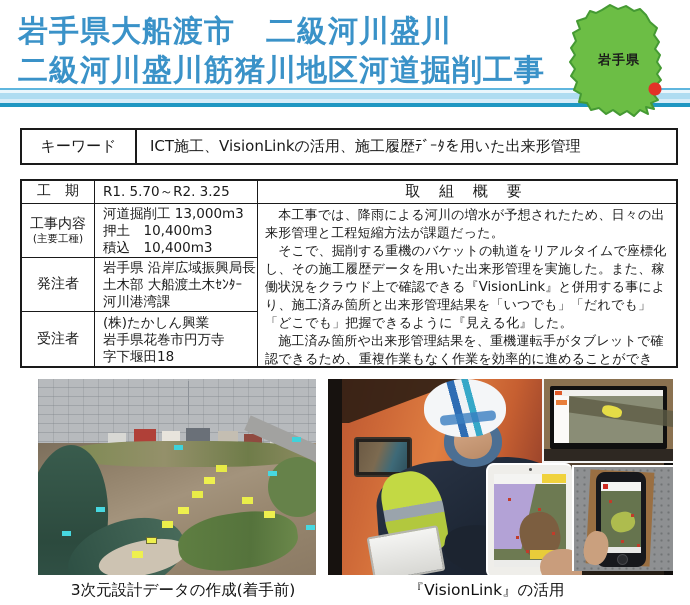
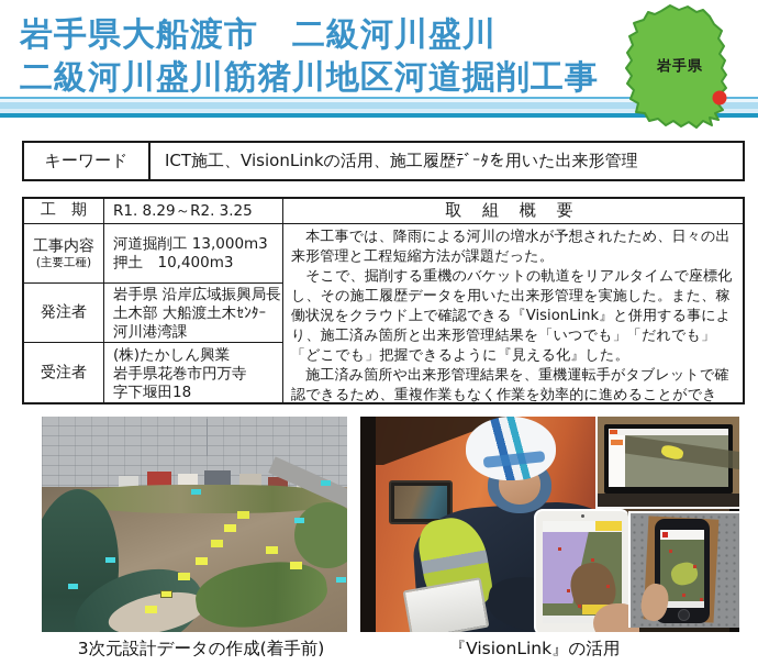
  岩手県大船渡市 二級河川盛川
  二級河川盛川筋猪川地区河道掘削工事
  岩手県
  キーワード
  ICT施工、VisionLinkの活用、施工履歴ﾃﾞｰﾀを用いた出来形管理
  工 期
- R1. 5.70～R2. 3.25
+ R1. 8.29～R2. 3.25
  取 組 概 要
  工事内容
  (主要工種)
  河道掘削工 13,000m3
  押土 10,400m3
- 積込 10,400m3
  本工事では、降雨による河川の増水が予想されたため、日々の出来形管理と工程短縮方法が課題だった。
  そこで、掘削する重機のバケットの軌道をリアルタイムで座標化し、その施工履歴データを用いた出来形管理を実施した。また、稼働状況をクラウド上で確認できる『VisionLink』と併用する事により、施工済み箇所と出来形管理結果を「いつでも」「だれでも」「どこでも」把握できるように『見える化』した。
  施工済み箇所や出来形管理結果を、重機運転手がタブレットで確認できるため、重複作業もなく作業を効率的に進めることができ
  発注者
  岩手県 沿岸広域振興局長
  土木部 大船渡土木ｾﾝﾀｰ
  河川港湾課
  受注者
  (株)たかしん興業
  岩手県花巻市円万寺
  字下堰田18
  3次元設計データの作成(着手前)
  『VisionLink』の活用
